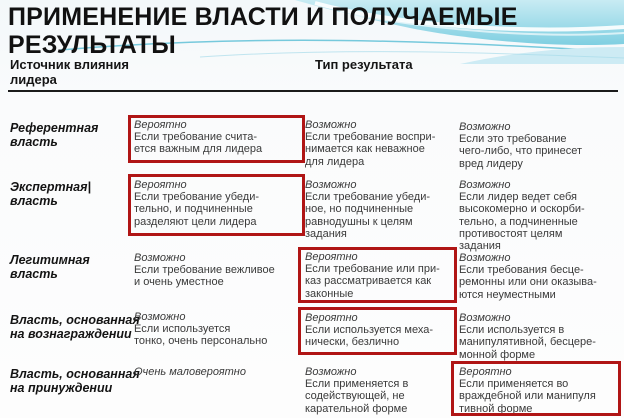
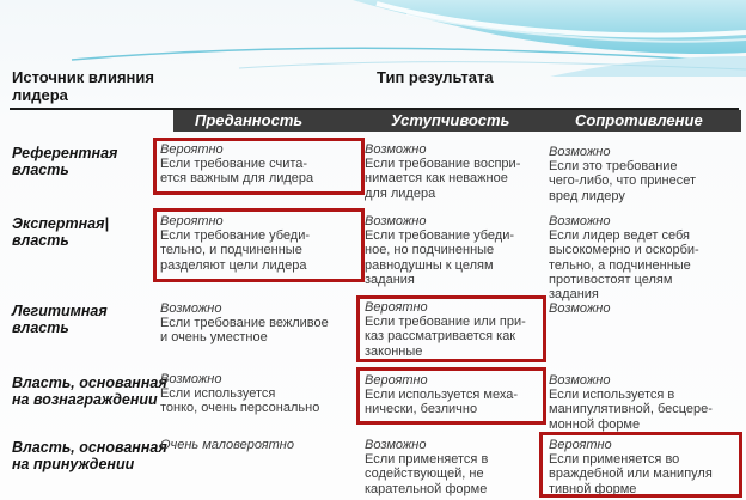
- ПРИМЕНЕНИЕ ВЛАСТИ И ПОЛУЧАЕМЫЕ
- РЕЗУЛЬТАТЫ
  Источник влияния
  лидера
  Тип результата
+ Преданность
+ Уступчивость
+ Сопротивление
  Референтная
  власть
  Экспертная|
  власть
  Легитимная
  власть
  Власть, основанная
  на вознаграждении
  Власть, основанная
  на принуждении
  Вероятно
  Если требование счита-
  ется важным для лидера
  Возможно
  Если требование воспри-
  нимается как неважное
  для лидера
  Возможно
  Если это требование
  чего-либо, что принесет
  вред лидеру
  Вероятно
  Если требование убеди-
  тельно, и подчиненные
  разделяют цели лидера
  Возможно
  Если требование убеди-
  ное, но подчиненные
  равнодушны к целям
  задания
  Возможно
  Если лидер ведет себя
  высокомерно и оскорби-
  тельно, а подчиненные
  противостоят целям
  задания
  Возможно
  Если требование вежливое
  и очень уместное
  Вероятно
  Если требование или при-
  каз рассматривается как
  законные
  Возможно
- Если требования бесце-
- ремонны или они оказыва-
- ются неуместными
  Возможно
  Если используется
  тонко, очень персонально
  Вероятно
  Если используется меха-
  нически, безлично
  Возможно
  Если используется в
  манипулятивной, бесцере-
  монной форме
  Очень маловероятно
  Возможно
  Если применяется в
  содействующей, не
  карательной форме
  Вероятно
  Если применяется во
  враждебной или манипуля
  тивной форме
